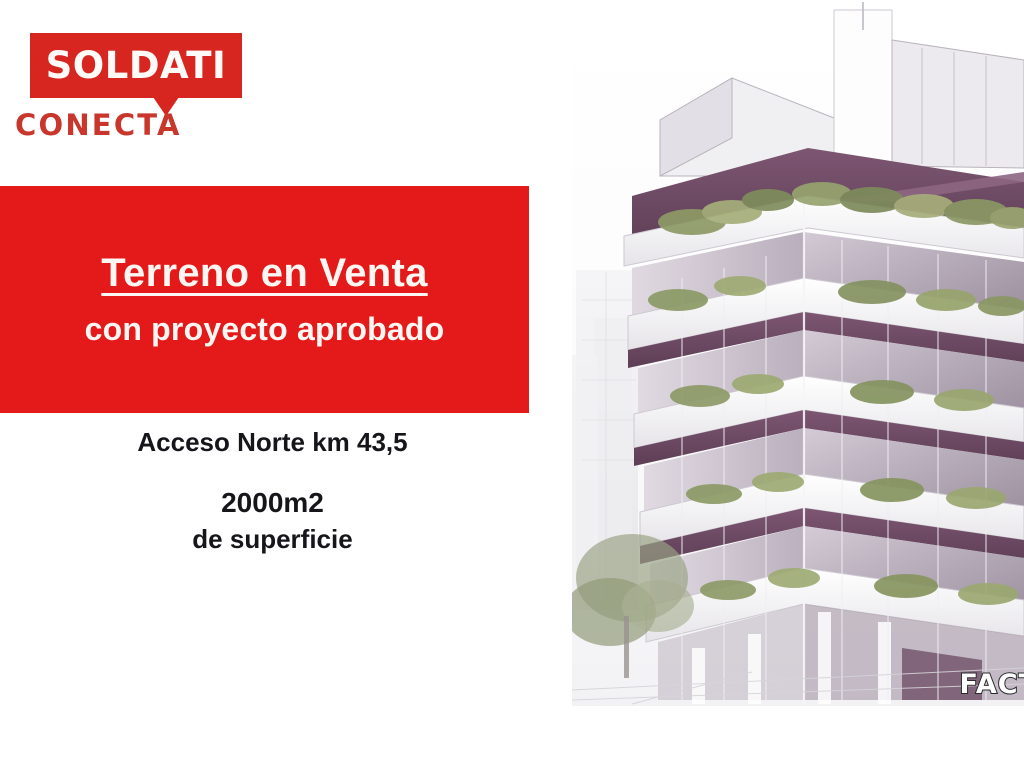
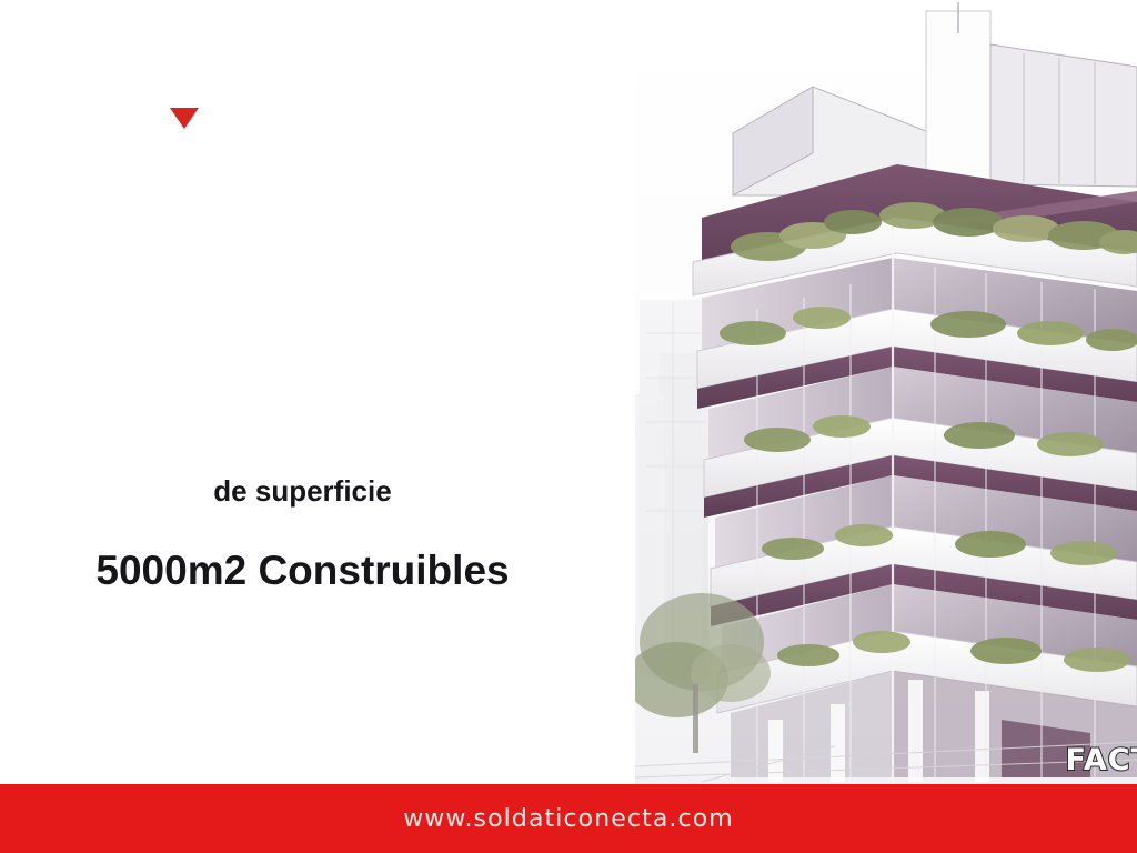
- SOLDATI
- CONECTA
- Terreno en Venta
- con proyecto aprobado
- Acceso Norte km 43,5
- 2000m2
  de superficie
+ 5000m2 Construibles
  FAC
+ www.soldaticonecta.com
